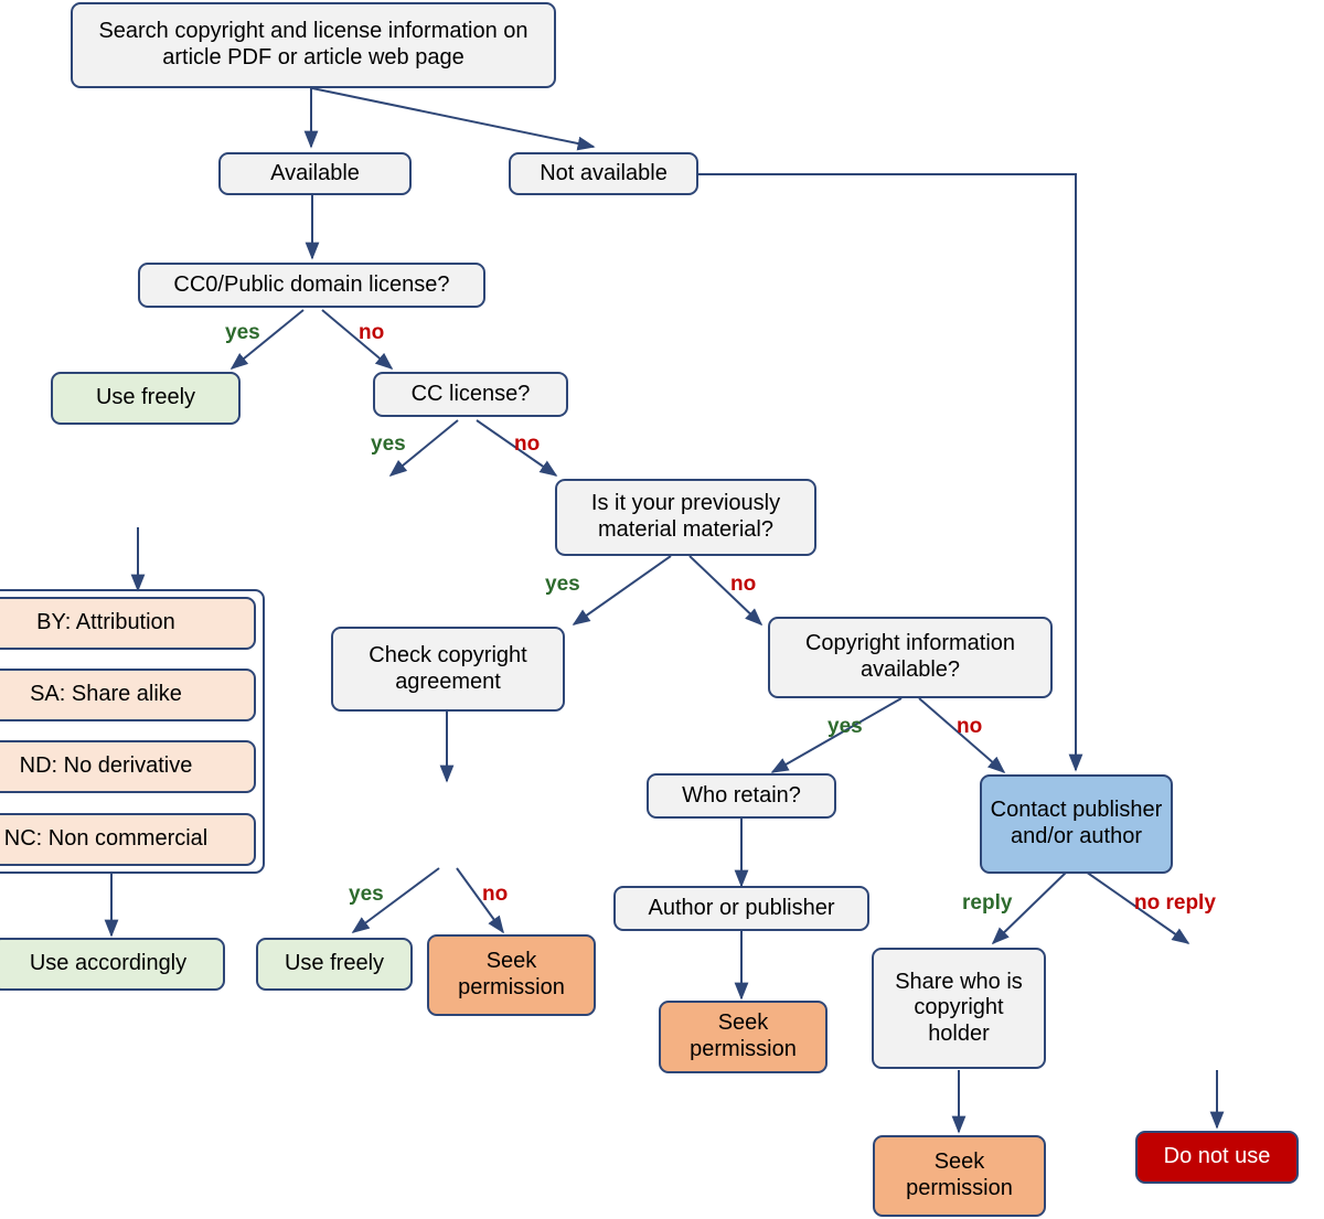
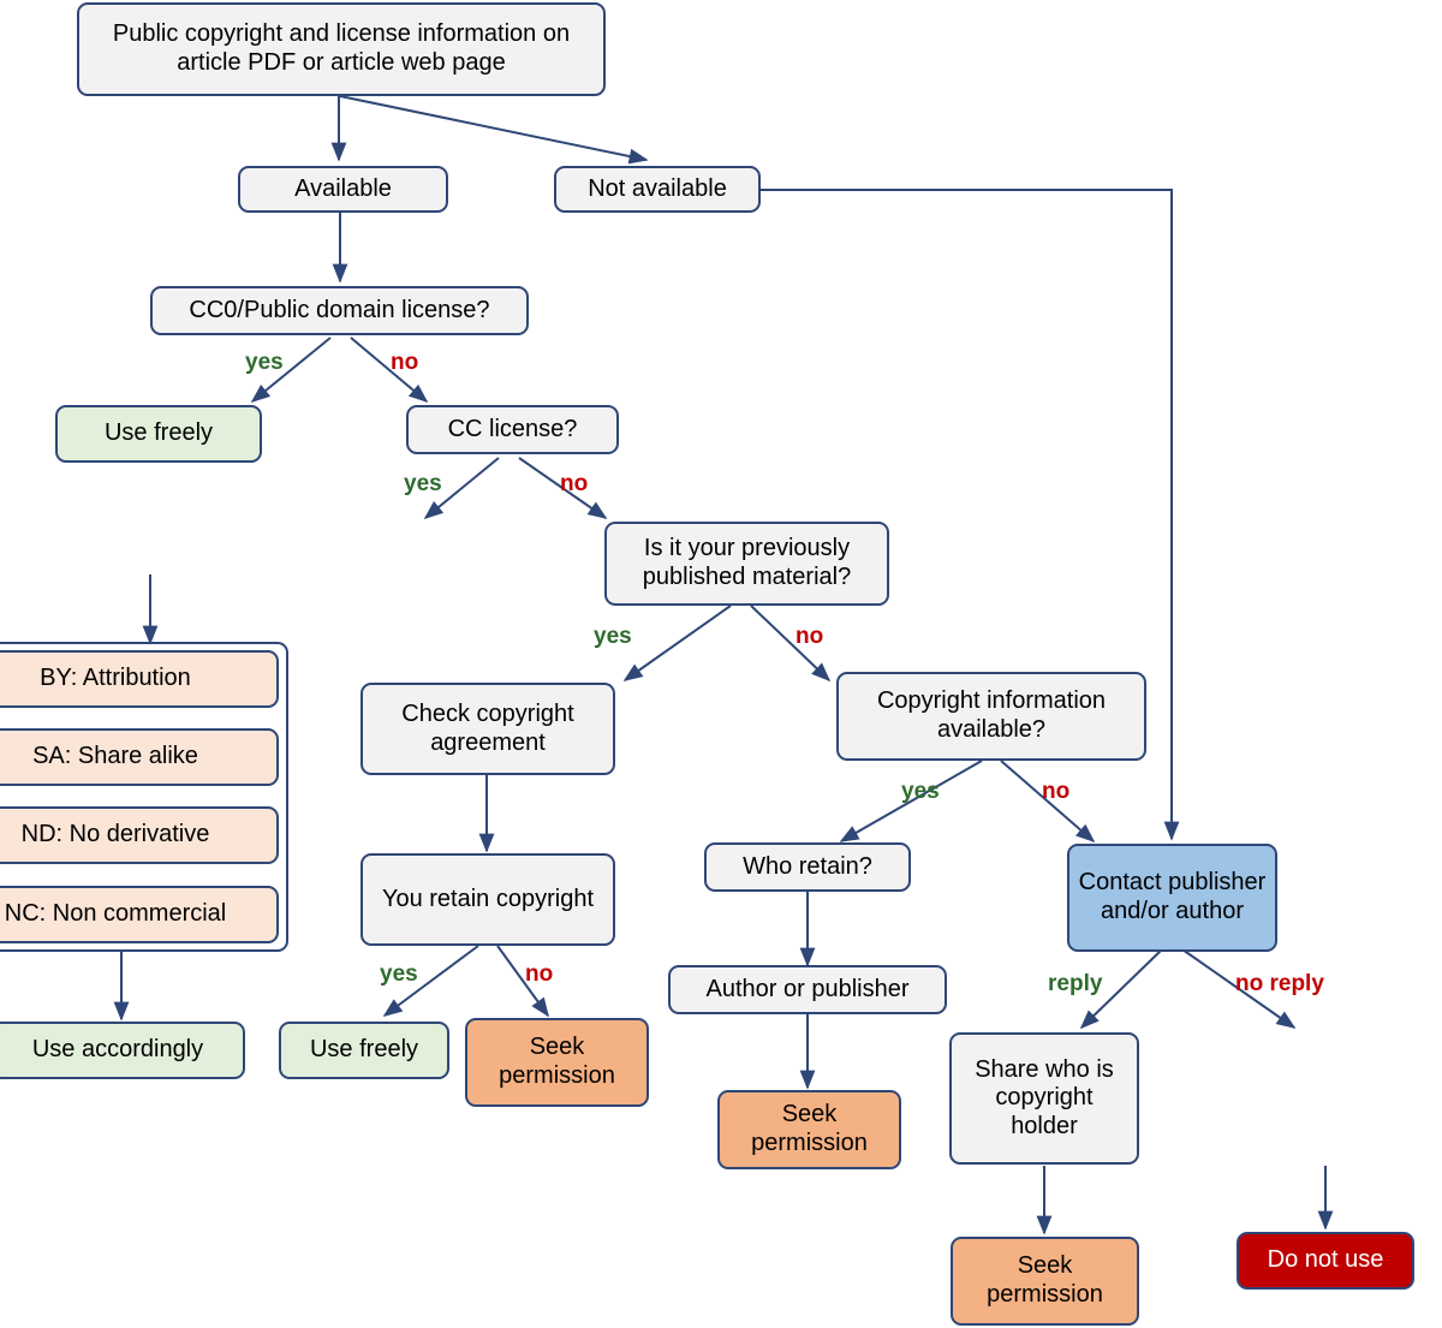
- Search copyright and license information on article PDF or article web page
+ Public copyright and license information on article PDF or article web page
  Available
  Not available
  CC0/Public domain license?
  Use freely
  CC license?
  BY: Attribution
  SA: Share alike
  ND: No derivative
  NC: Non commercial
  Use accordingly
- Is it your previously material material?
+ Is it your previously published material?
  Check copyright agreement
+ You retain copyright
  Use freely
  Seek permission
  Copyright information available?
  Who retain?
  Author or publisher
  Seek permission
  Contact publisher and/or author
  Share who is copyright holder
  Seek permission
  Do not use
  yes
  no
  yes
  no
  yes
  no
  yes
  no
  yes
  no
  reply
  no reply
